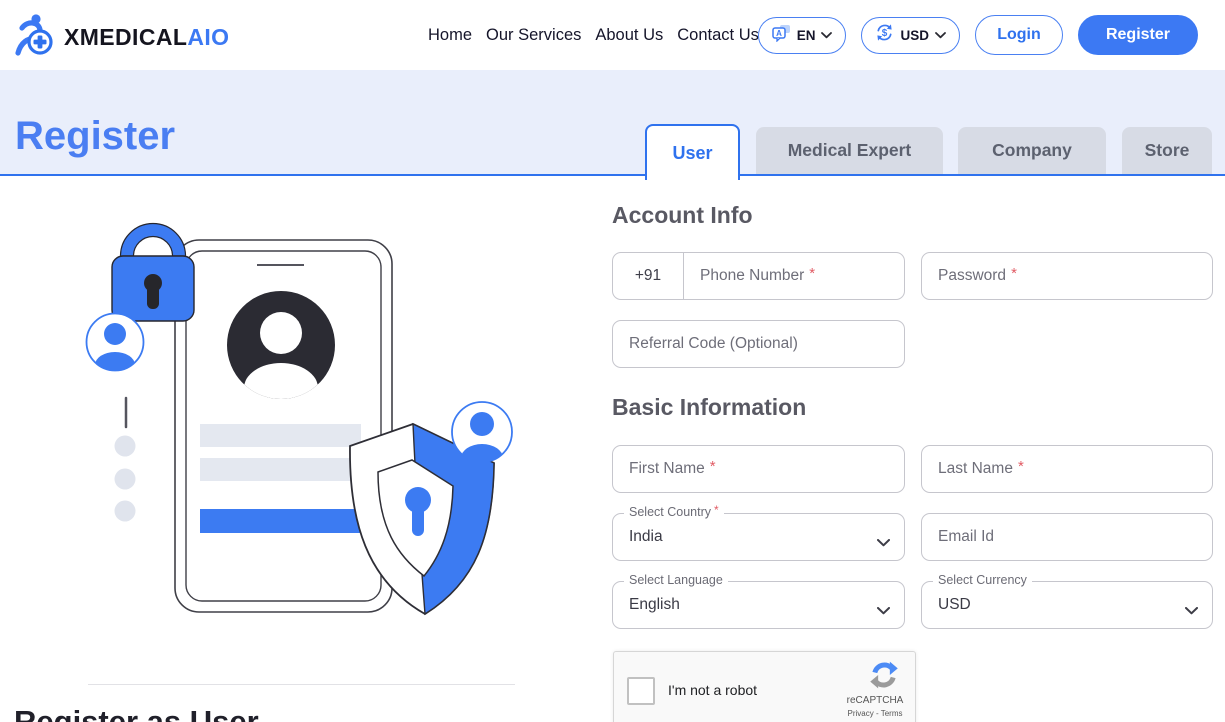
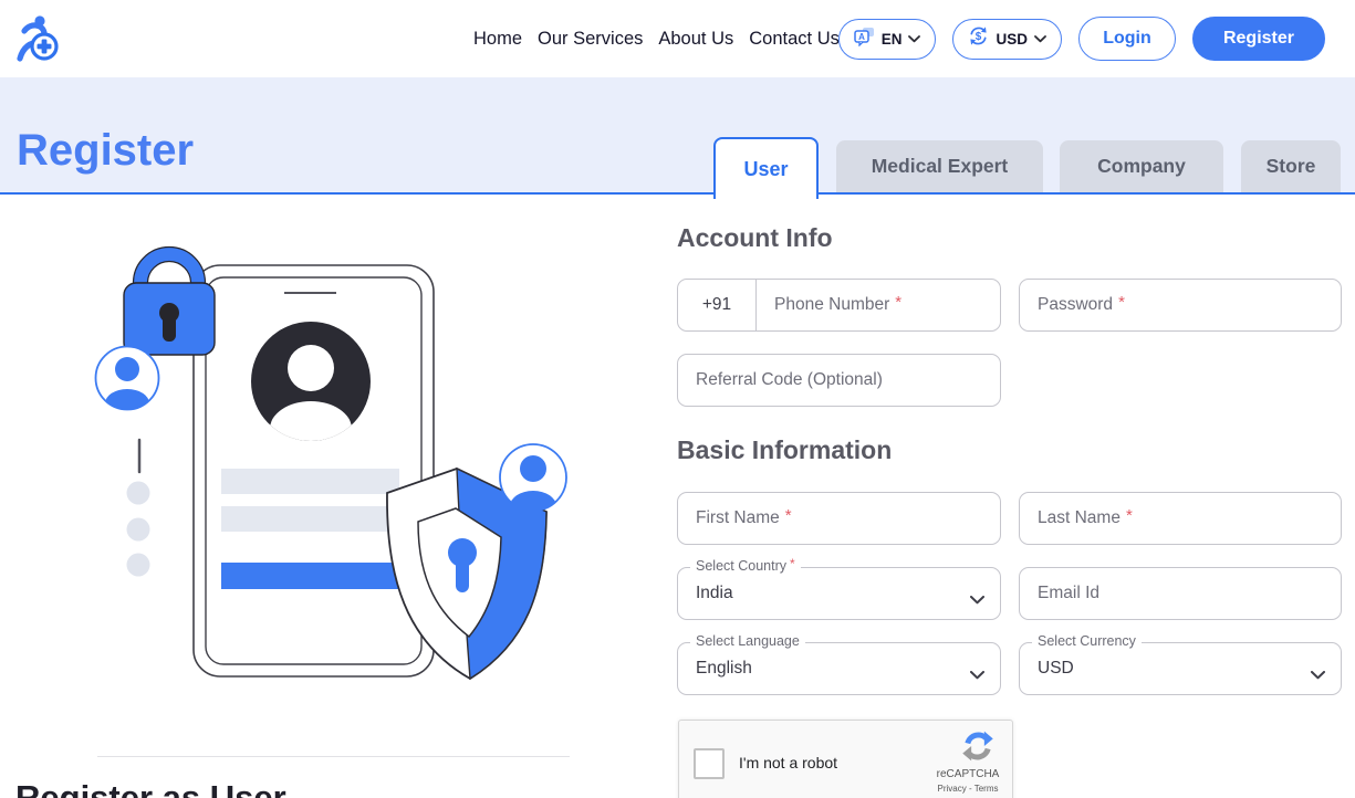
- XMEDICALAIO
  Home
  Our Services
  About Us
  Contact Us
  A
  EN
  $
  USD
  Login
  Register
  Register
  User
  Medical Expert
  Company
  Store
  Account Info
  +91
  Phone Number
  *
  Password
  *
  Referral Code (Optional)
  Basic Information
  First Name
  *
  Last Name
  *
  Select Country
  *
  India
  Email Id
  Select Language
  English
  Select Currency
  USD
  I'm not a robot
  reCAPTCHA
  Privacy - Terms
